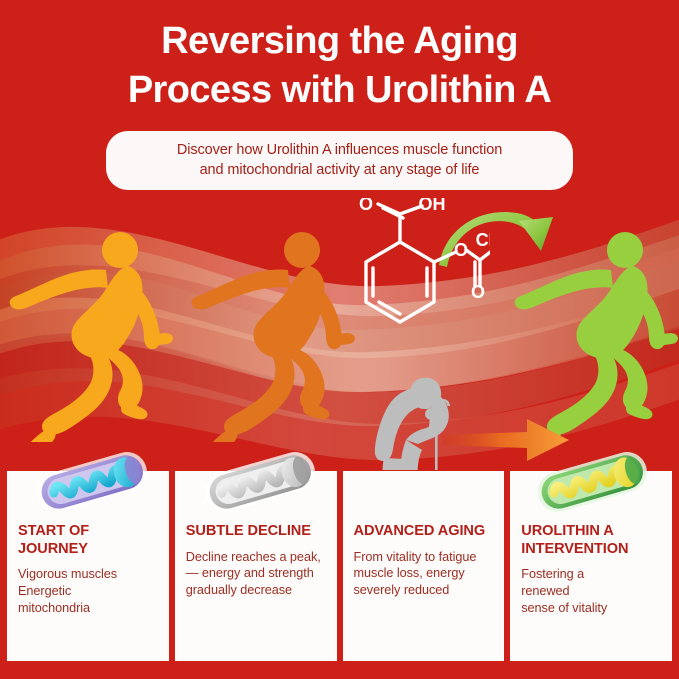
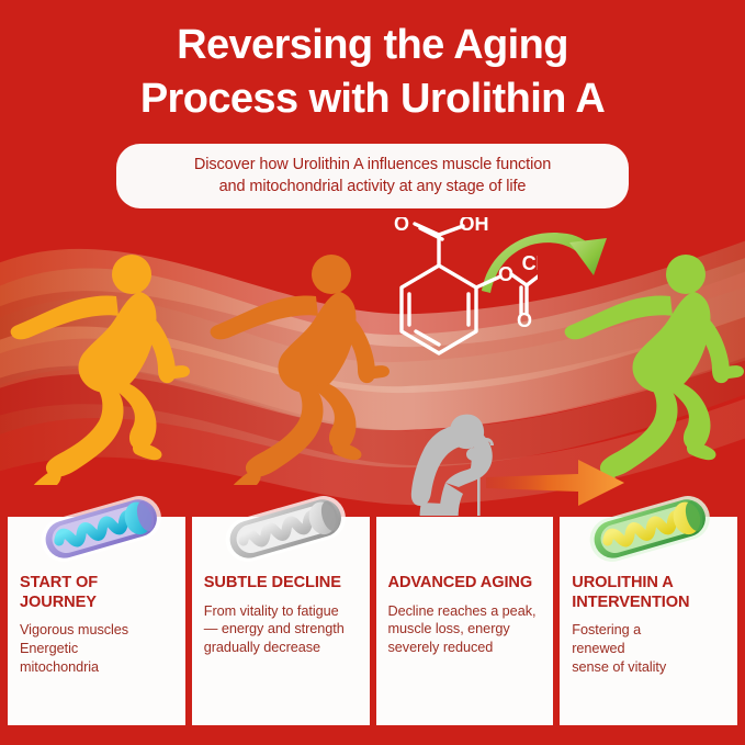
  Reversing the Aging
  Process with Urolithin A
  Discover how Urolithin A influences muscle function
  and mitochondrial activity at any stage of life
  O
  OH
  O
  O
  START OF JOURNEY
  Vigorous muscles
  Energetic
  mitochondria
  SUBTLE DECLINE
- Decline reaches a peak,
+ From vitality to fatigue
  — energy and strength
  gradually decrease
  ADVANCED AGING
- From vitality to fatigue
+ Decline reaches a peak,
  muscle loss, energy
  severely reduced
  UROLITHIN A INTERVENTION
  Fostering a
  renewed
  sense of vitality
